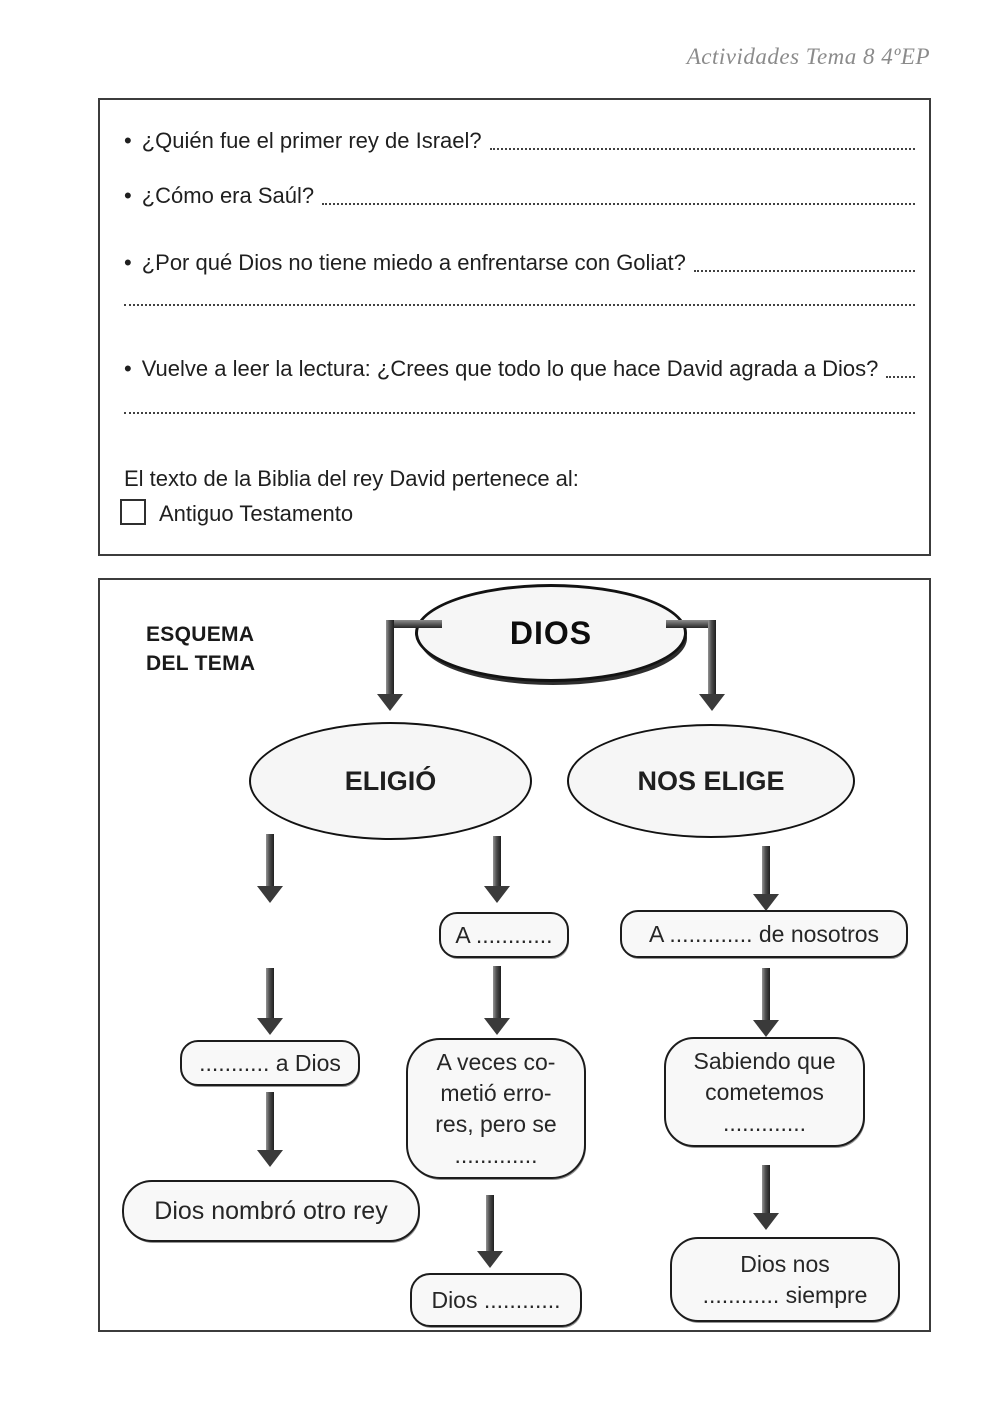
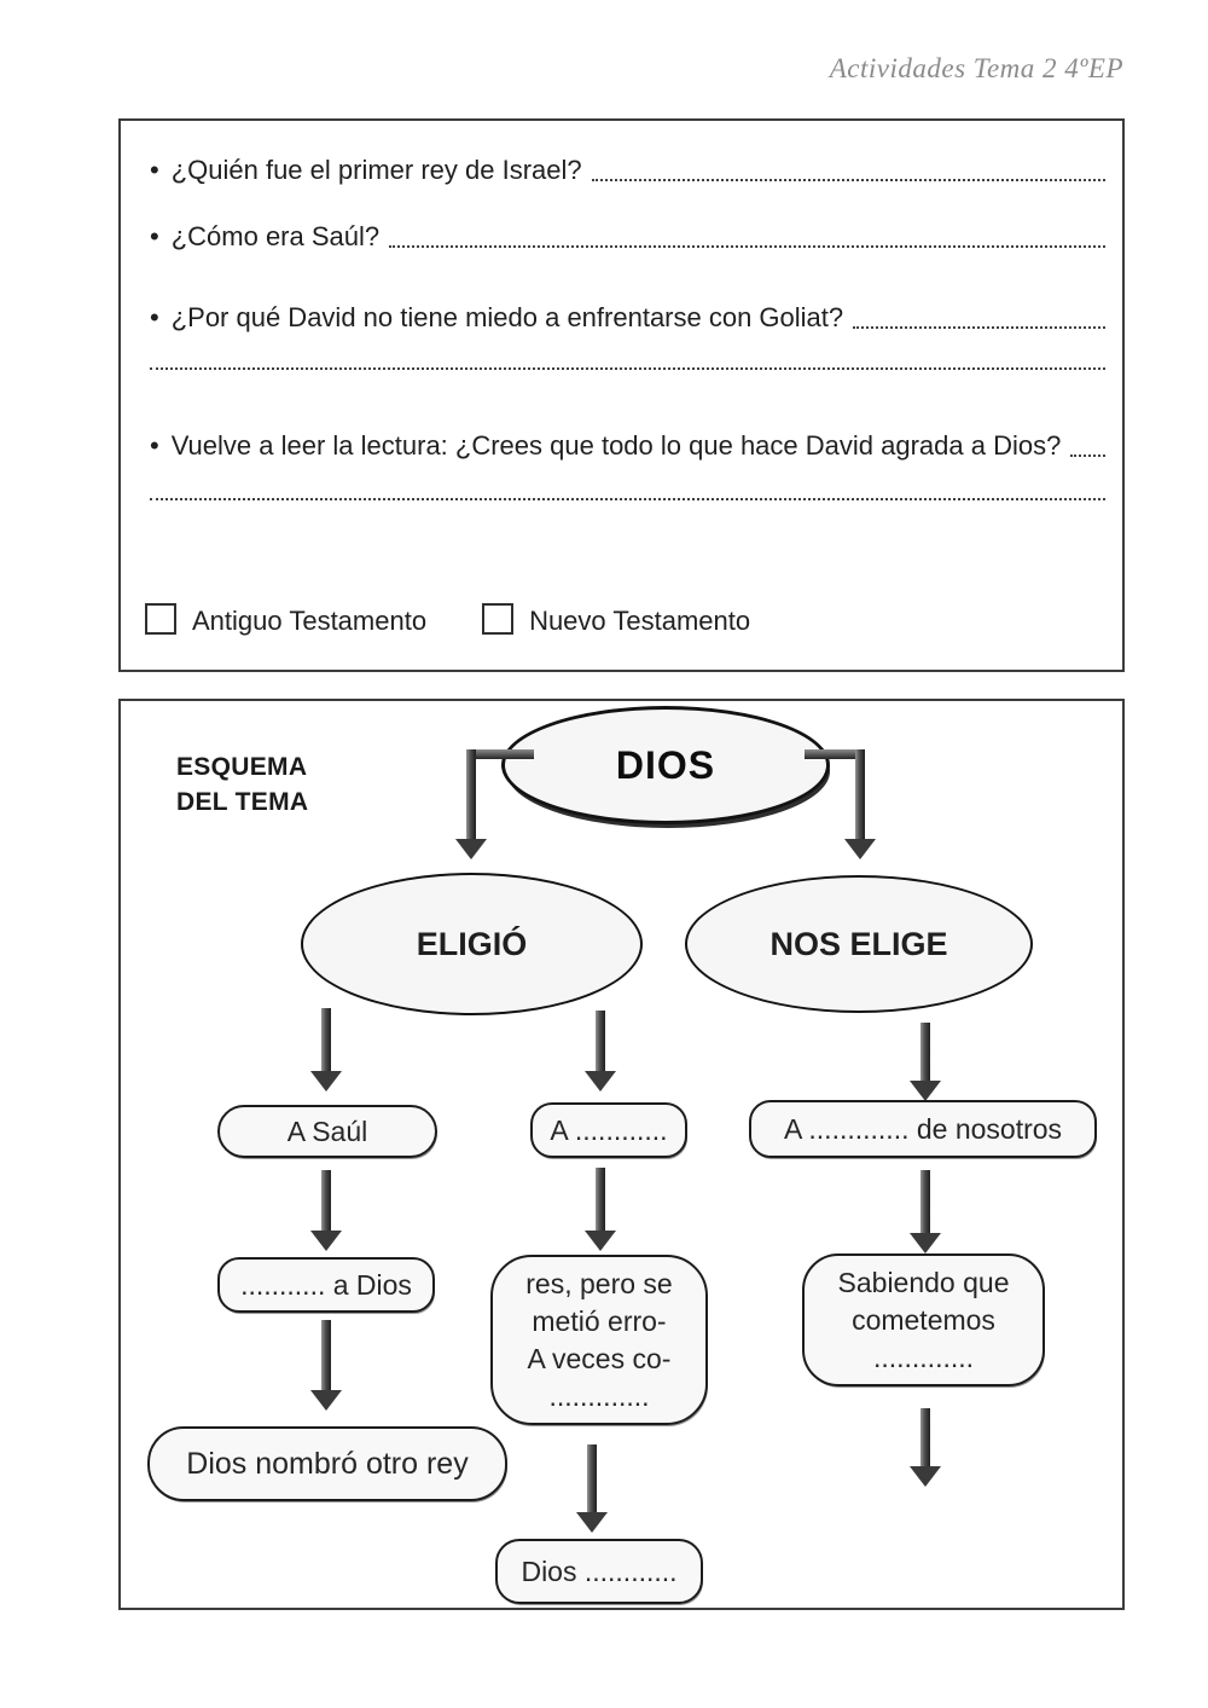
- Actividades Tema 8 4ºEP
+ Actividades Tema 2 4ºEP
  •
  ¿Quién fue el primer rey de Israel?
  •
  ¿Cómo era Saúl?
  •
- ¿Por qué Dios no tiene miedo a enfrentarse con Goliat?
+ ¿Por qué David no tiene miedo a enfrentarse con Goliat?
  •
  Vuelve a leer la lectura: ¿Crees que todo lo que hace David agrada a Dios?
- El texto de la Biblia del rey David pertenece al:
  Antiguo Testamento
+ Nuevo Testamento
  ESQUEMA
  DEL TEMA
  DIOS
  ELIGIÓ
  NOS ELIGE
+ A Saúl
  A ............
  A ............. de nosotros
  ........... a Dios
- A veces co-
+ res, pero se
  metió erro-
- res, pero se
+ A veces co-
  .............
  Sabiendo que
  cometemos
  .............
  Dios nombró otro rey
  Dios ............
- Dios nos
- ............ siempre
